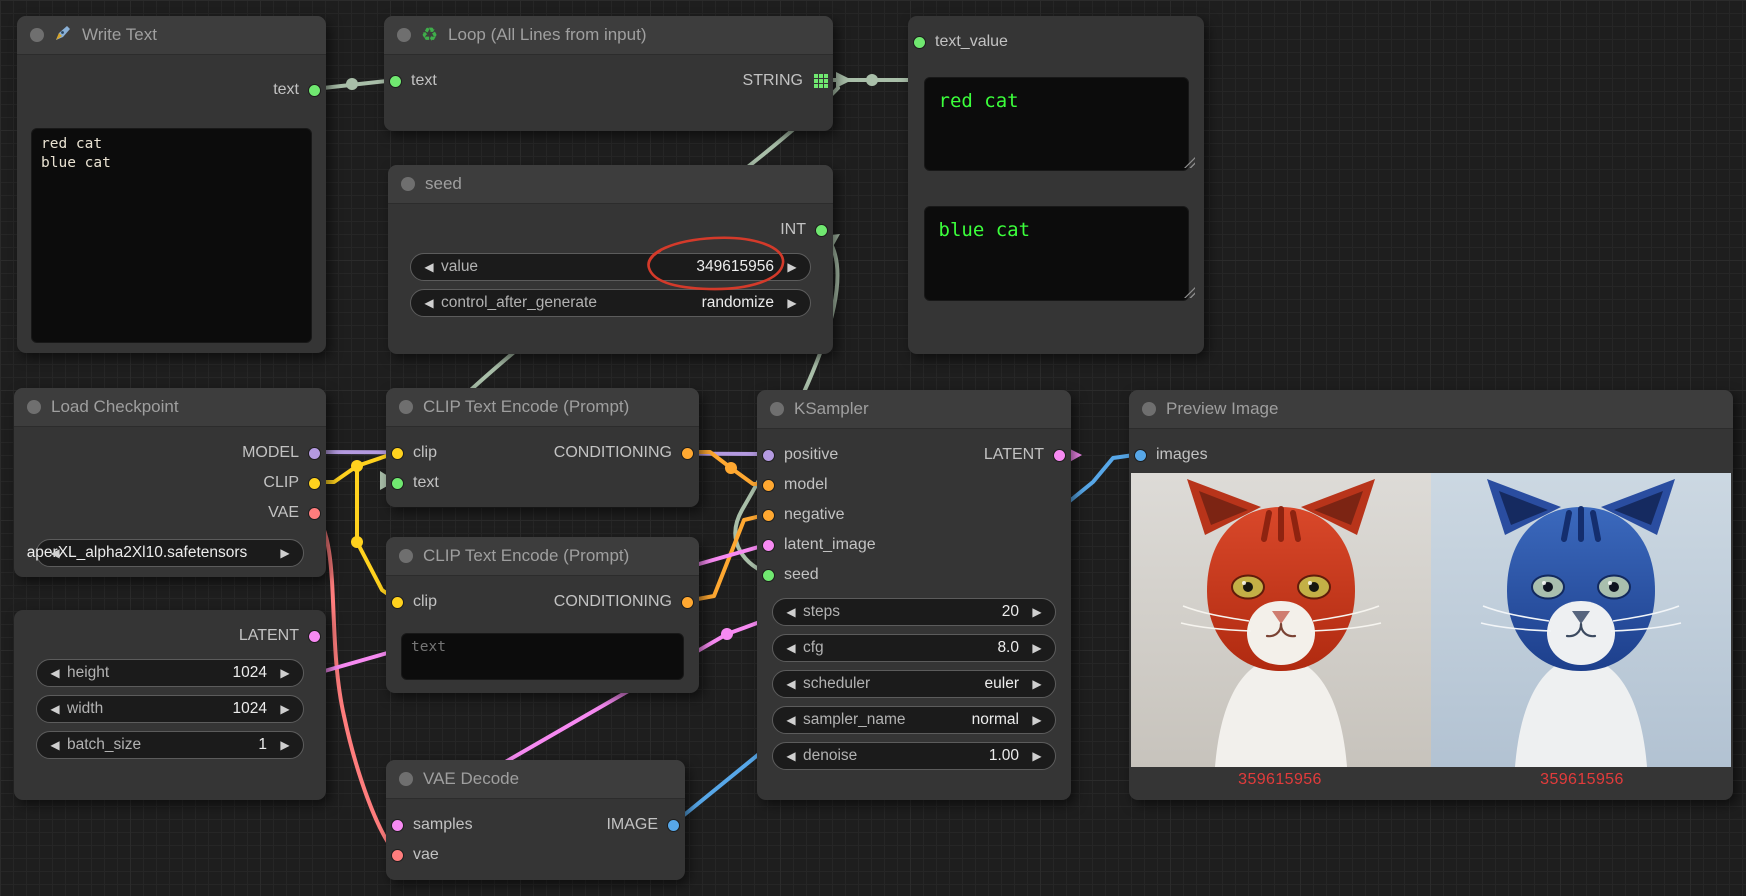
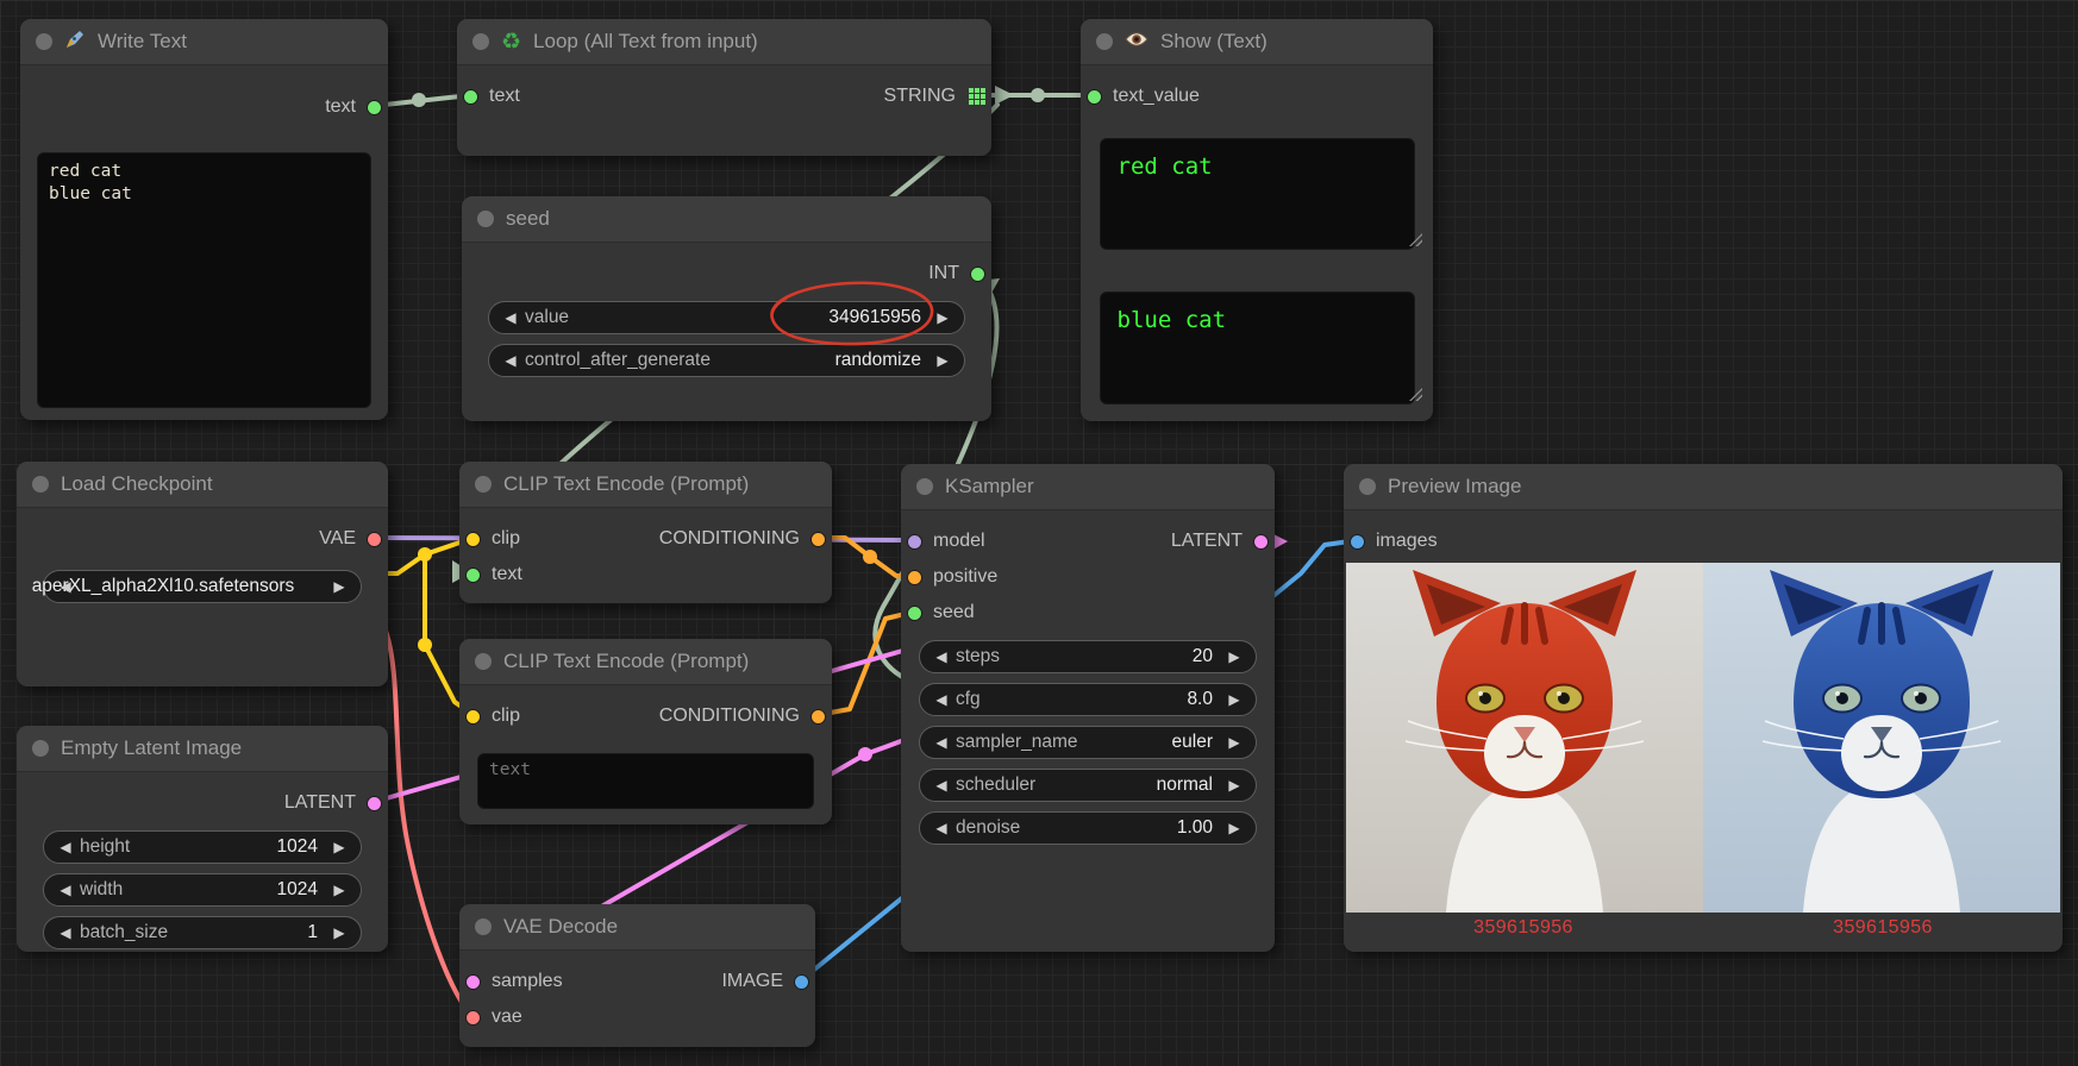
  Write Text
  text
  red cat
  blue cat
  ♻
- Loop (All Lines from input)
+ Loop (All Text from input)
  text
  STRING
+ Show (Text)
  text_value
  red cat
  blue cat
  seed
  INT
  ◀
  value
  349615956
  ▶
  ◀
  control_after_generate
  randomize
  ▶
  Load Checkpoint
- MODEL
- CLIP
  VAE
  ◀
  aperXL_alpha2Xl10.safetensors
  ▶
  CLIP Text Encode (Prompt)
  clip
  CONDITIONING
  text
  CLIP Text Encode (Prompt)
  clip
  CONDITIONING
  text
+ Empty Latent Image
  LATENT
  ◀
  height
  1024
  ▶
  ◀
  width
  1024
  ▶
  ◀
  batch_size
  1
  ▶
  VAE Decode
  samples
  IMAGE
  vae
  KSampler
- positive
+ model
  LATENT
- model
+ positive
- negative
- latent_image
  seed
  ◀
  steps
  20
  ▶
  ◀
  cfg
  8.0
  ▶
  ◀
- scheduler
+ sampler_name
  euler
  ▶
  ◀
- sampler_name
+ scheduler
  normal
  ▶
  ◀
  denoise
  1.00
  ▶
  Preview Image
  images
  359615956
  359615956
